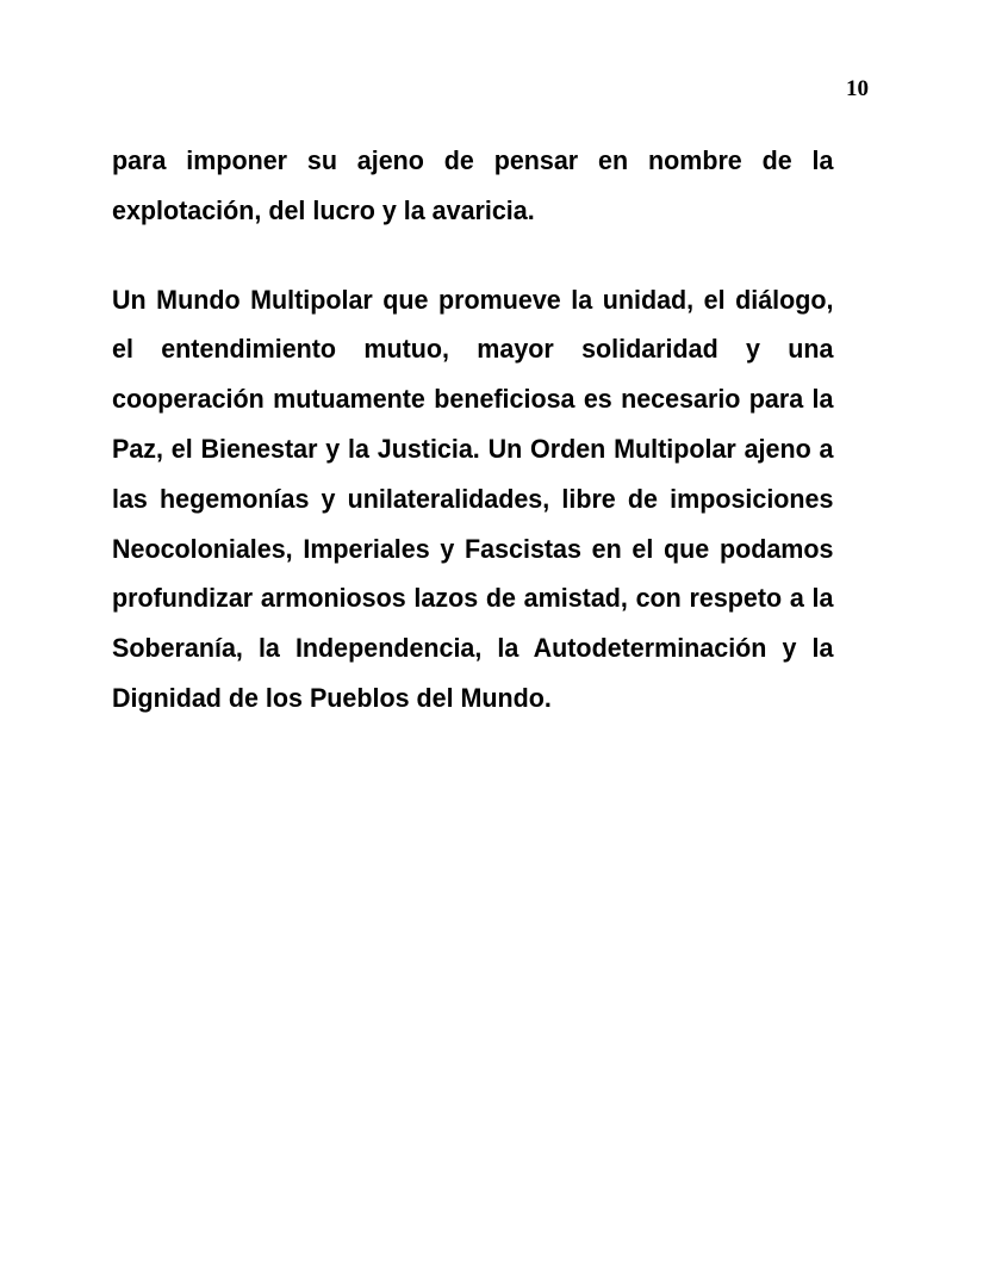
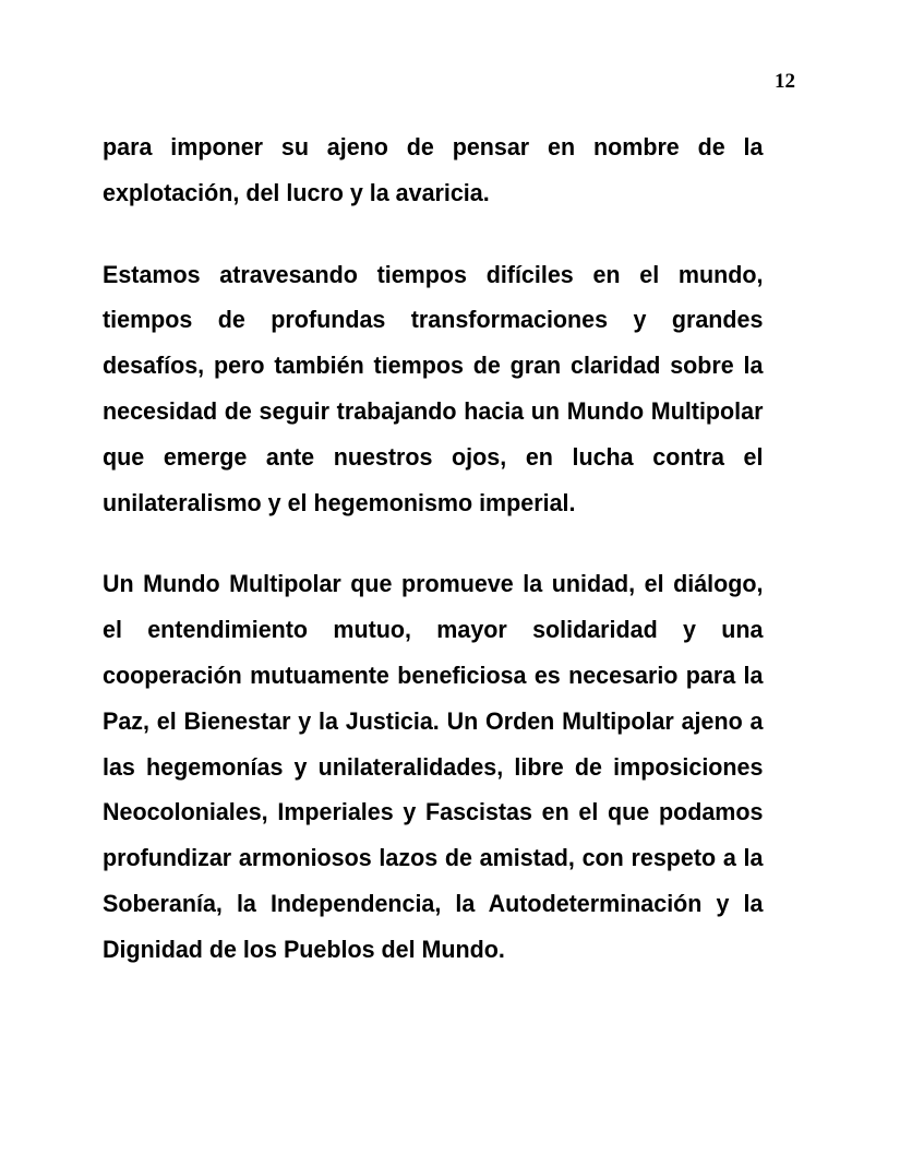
- 10
+ 12
  para imponer su ajeno de pensar en nombre de la explotación, del lucro y la avaricia.
+ Estamos atravesando tiempos difíciles en el mundo, tiempos de profundas transformaciones y grandes desafíos, pero también tiempos de gran claridad sobre la necesidad de seguir trabajando hacia un Mundo Multipolar que emerge ante nuestros ojos, en lucha contra el unilateralismo y el hegemonismo imperial.
  Un Mundo Multipolar que promueve la unidad, el diálogo, el entendimiento mutuo, mayor solidaridad y una cooperación mutuamente beneficiosa es necesario para la Paz, el Bienestar y la Justicia. Un Orden Multipolar ajeno a las hegemonías y unilateralidades, libre de imposiciones Neocoloniales, Imperiales y Fascistas en el que podamos profundizar armoniosos lazos de amistad, con respeto a la Soberanía, la Independencia, la Autodeterminación y la Dignidad de los Pueblos del Mundo.
